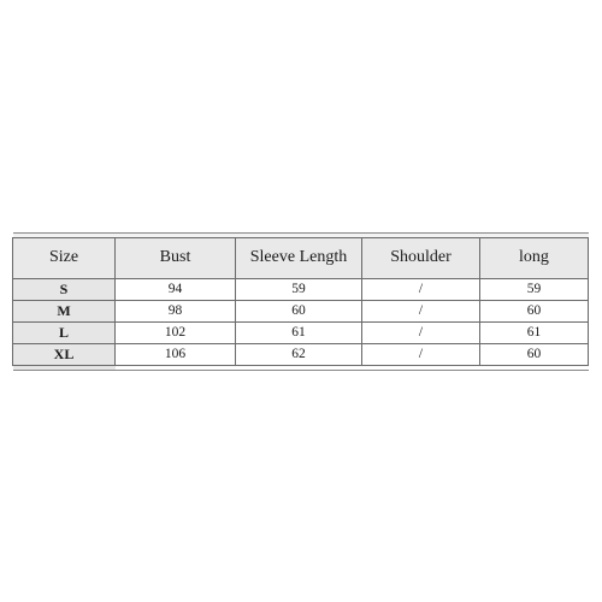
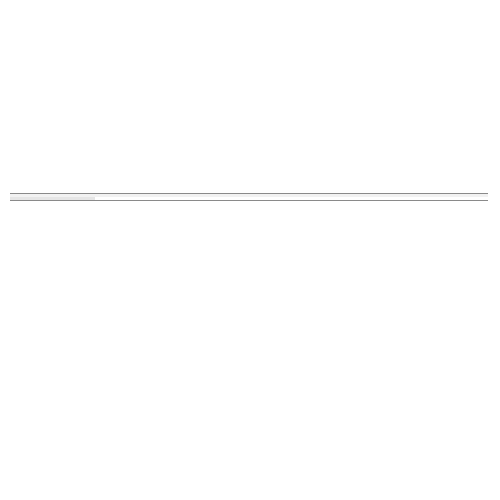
- Size	Bust	Sleeve Length	Shoulder	long
- S	94	59	/	59
- M	98	60	/	60
- L	102	61	/	61
- XL	106	62	/	60
